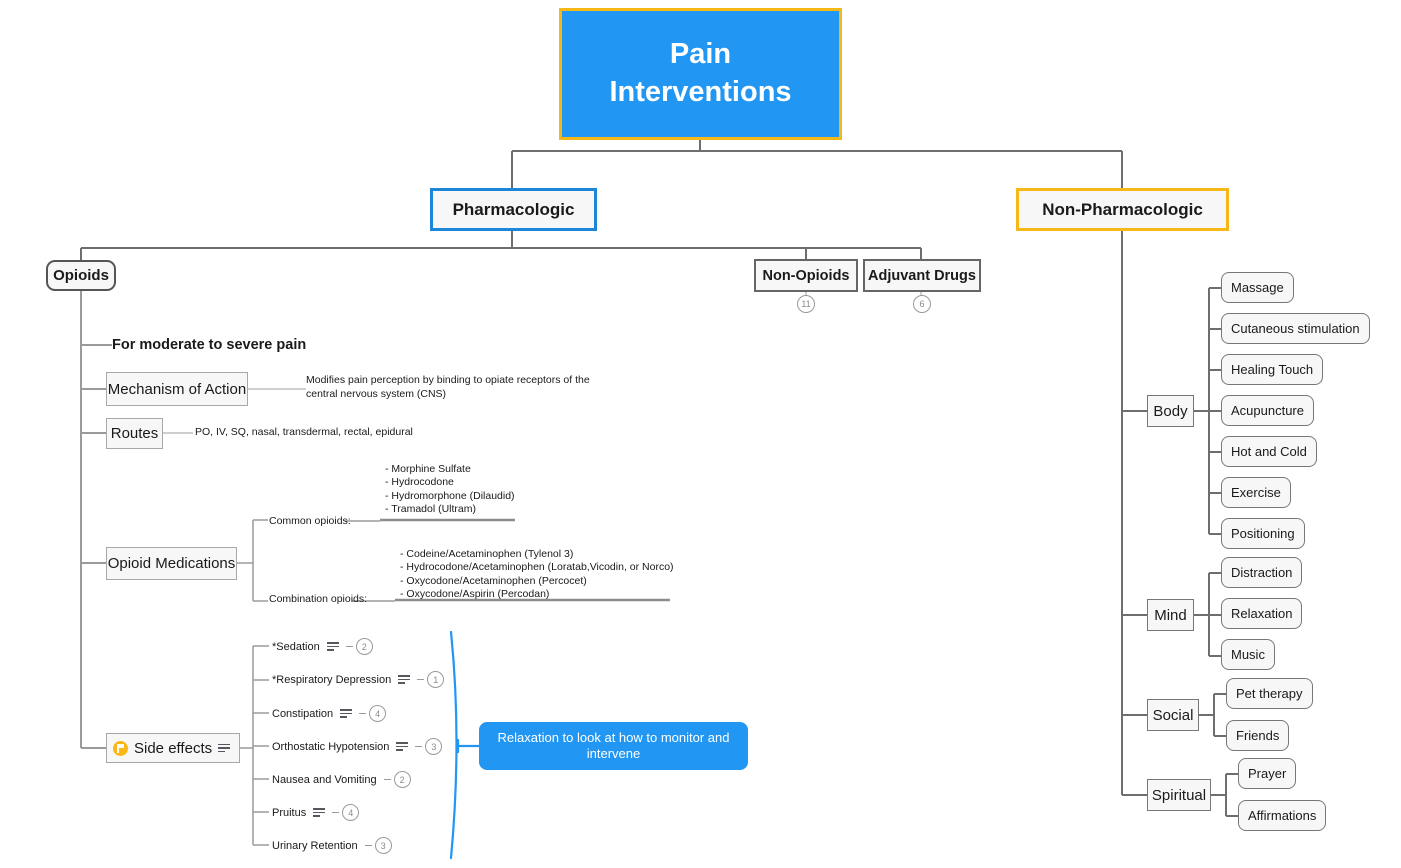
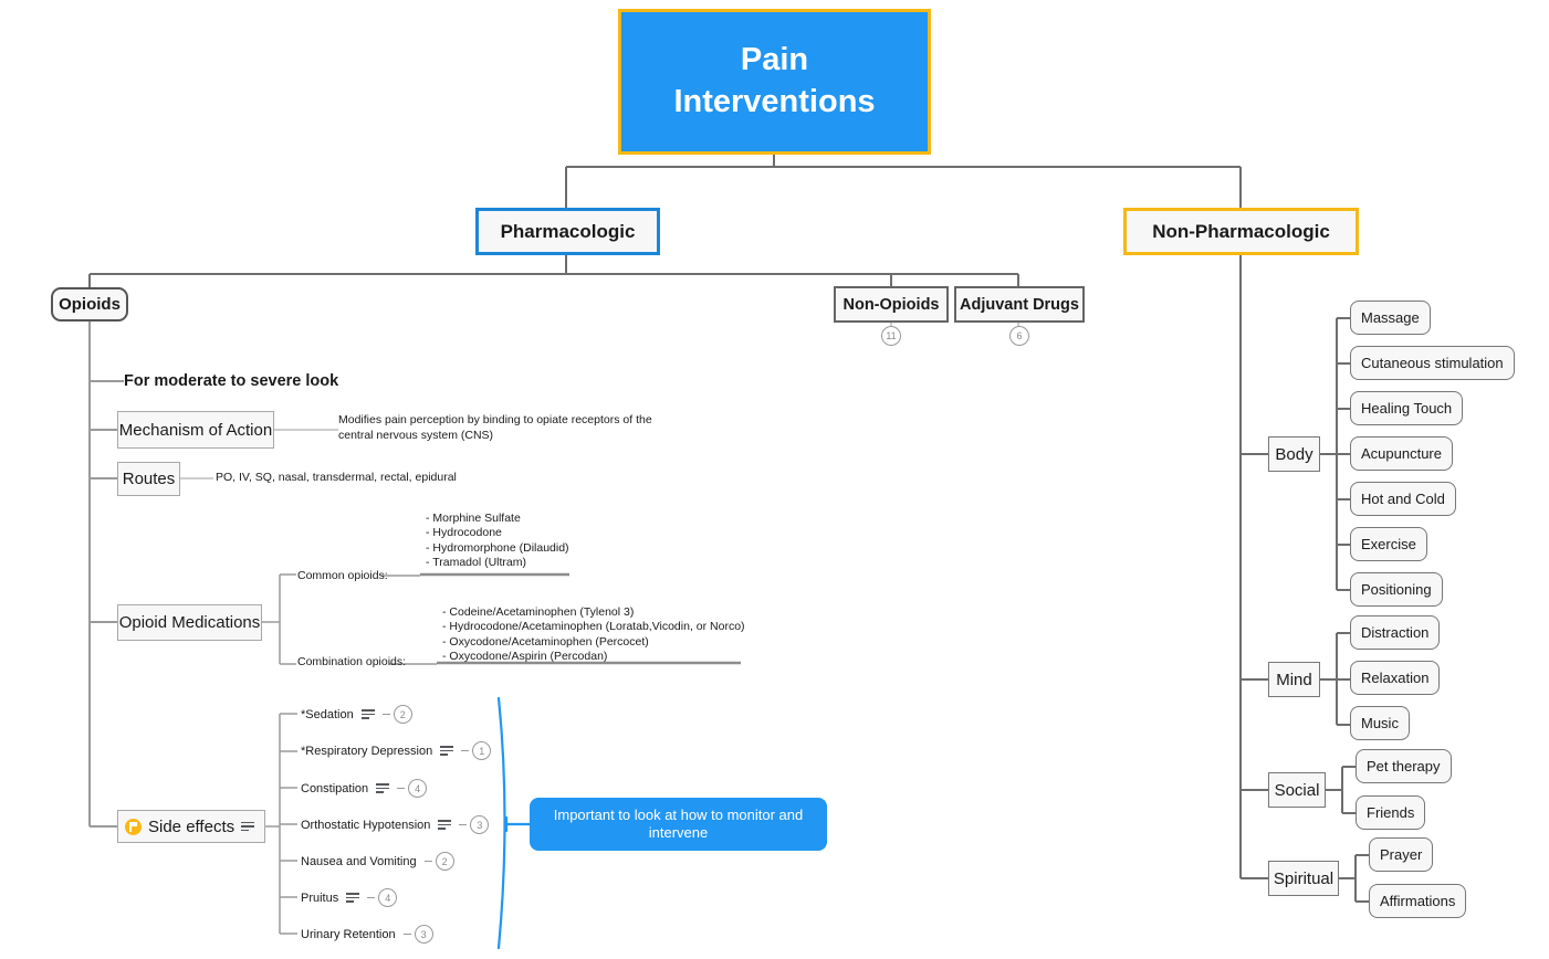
  Pain
  Interventions
  Pharmacologic
  Non-Pharmacologic
  Opioids
  Non-Opioids
  11
  Adjuvant Drugs
  6
- For moderate to severe pain
+ For moderate to severe look
  Mechanism of Action
  Modifies pain perception by binding to opiate receptors of the central nervous system (CNS)
  Routes
  PO, IV, SQ, nasal, transdermal, rectal, epidural
  Opioid Medications
  Common opioids:
  - Morphine Sulfate
  - Hydrocodone
  - Hydromorphone (Dilaudid)
  - Tramadol (Ultram)
  Combination opioids:
  - Codeine/Acetaminophen (Tylenol 3)
  - Hydrocodone/Acetaminophen (Loratab,Vicodin, or Norco)
  - Oxycodone/Acetaminophen (Percocet)
  - Oxycodone/Aspirin (Percodan)
  Side effects
  *Sedation
  2
  *Respiratory Depression
  1
  Constipation
  4
  Orthostatic Hypotension
  3
  Nausea and Vomiting
  2
  Pruitus
  4
  Urinary Retention
  3
- Relaxation to look at how to monitor and intervene
+ Important to look at how to monitor and intervene
  Body
  Massage
  Cutaneous stimulation
  Healing Touch
  Acupuncture
  Hot and Cold
  Exercise
  Positioning
  Mind
  Distraction
  Relaxation
  Music
  Social
  Pet therapy
  Friends
  Spiritual
  Prayer
  Affirmations
